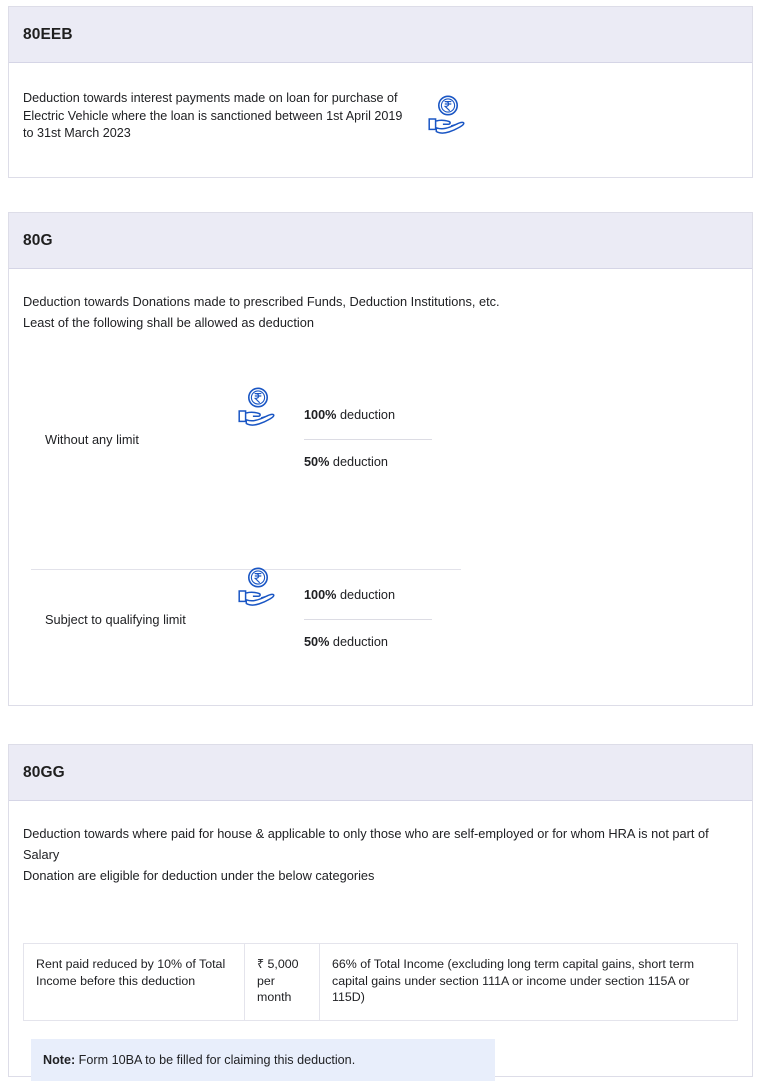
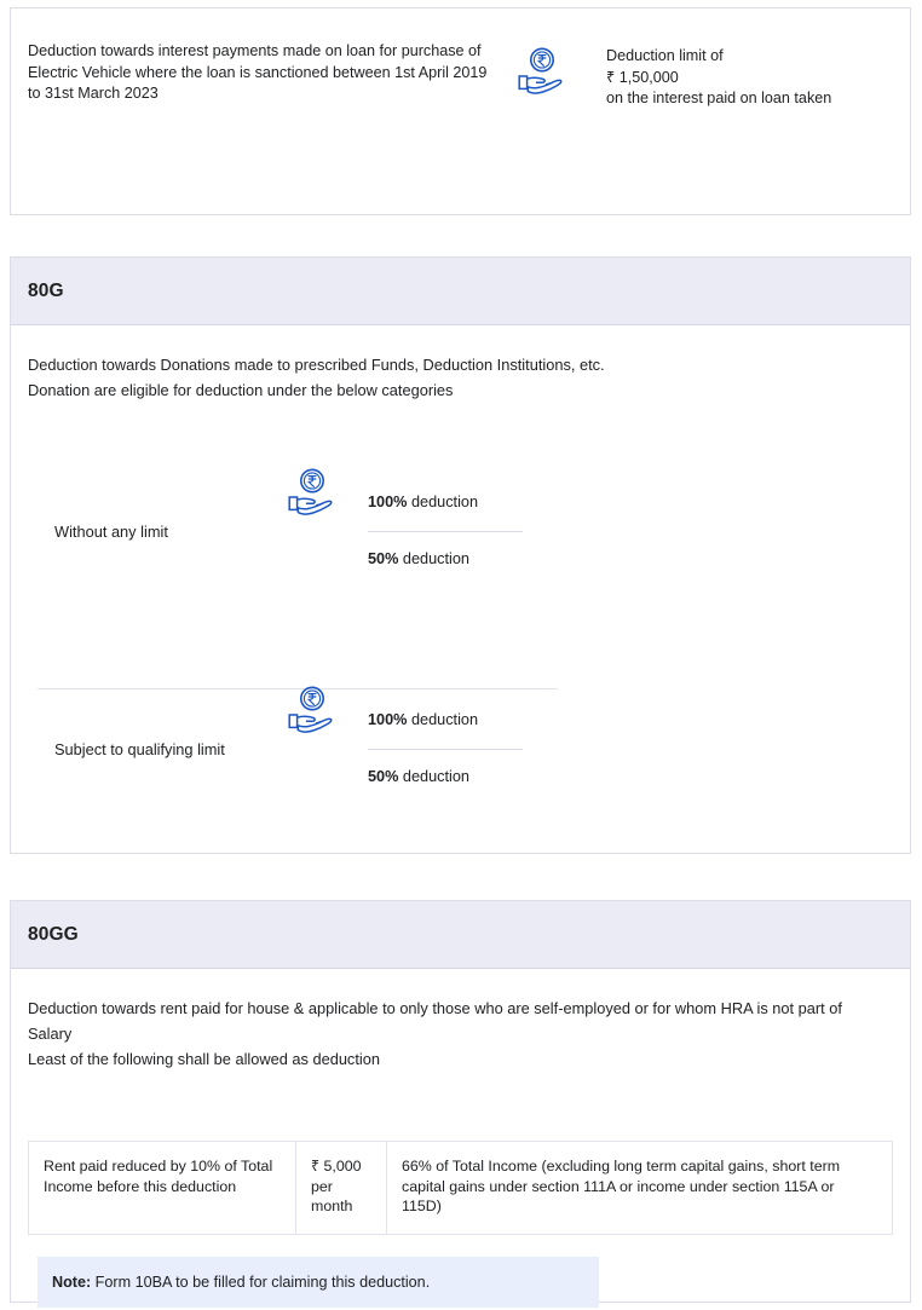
- 80EEB
  Deduction towards interest payments made on loan for purchase of Electric Vehicle where the loan is sanctioned between 1st April 2019 to 31st March 2023
+ Deduction limit of
+ ₹ 1,50,000
+ on the interest paid on loan taken
  80G
  Deduction towards Donations made to prescribed Funds, Deduction Institutions, etc.
- Least of the following shall be allowed as deduction
+ Donation are eligible for deduction under the below categories
  Without any limit
  100% deduction
  50% deduction
  Subject to qualifying limit
  100% deduction
  50% deduction
  80GG
- Deduction towards where paid for house & applicable to only those who are self-employed or for whom HRA is not part of Salary
+ Deduction towards rent paid for house & applicable to only those who are self-employed or for whom HRA is not part of Salary
- Donation are eligible for deduction under the below categories
+ Least of the following shall be allowed as deduction
  Rent paid reduced by 10% of Total Income before this deduction	₹ 5,000 per month	66% of Total Income (excluding long term capital gains, short term capital gains under section 111A or income under section 115A or 115D)
  Note: Form 10BA to be filled for claiming this deduction.
